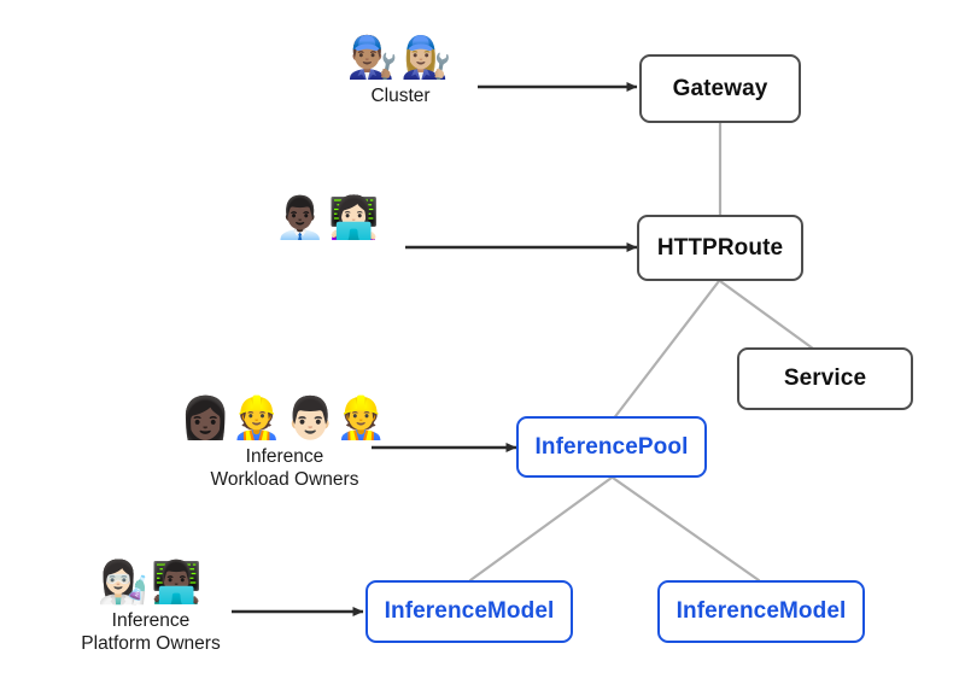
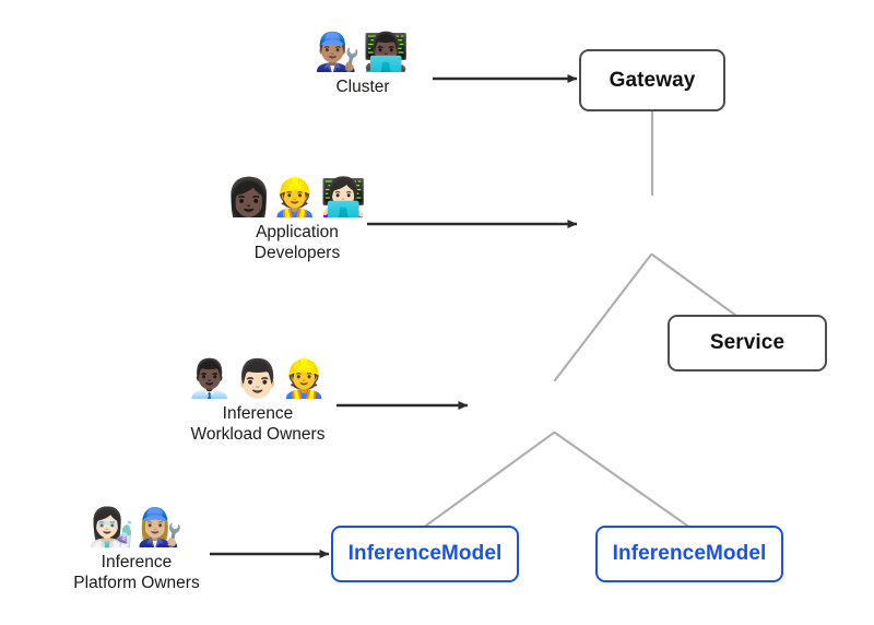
  Gateway
- HTTPRoute
  Service
- InferencePool
  InferenceModel
  InferenceModel
- 👨🏽‍🔧👩🏼‍🔧
+ 👨🏽‍🔧👨🏿‍💻
  Cluster
- 👨🏿‍💼👩🏻‍💻
+ 👩🏿‍👷👩🏻‍💻
+ Application
+ Developers
- 👩🏿‍👷👨🏻‍👷
+ 👨🏿‍💼👨🏻‍👷
  Inference
  Workload Owners
- 👩🏻‍🔬👨🏿‍💻
+ 👩🏻‍🔬👩🏼‍🔧
  Inference
  Platform Owners
